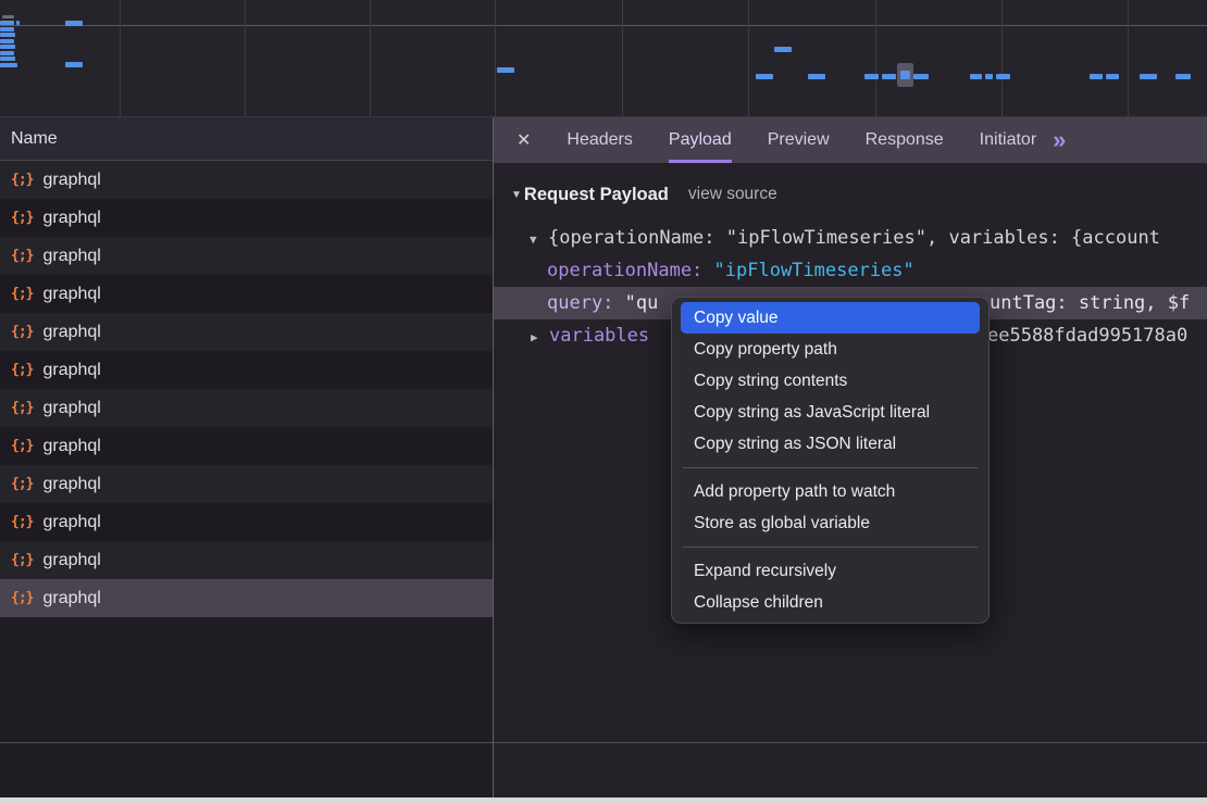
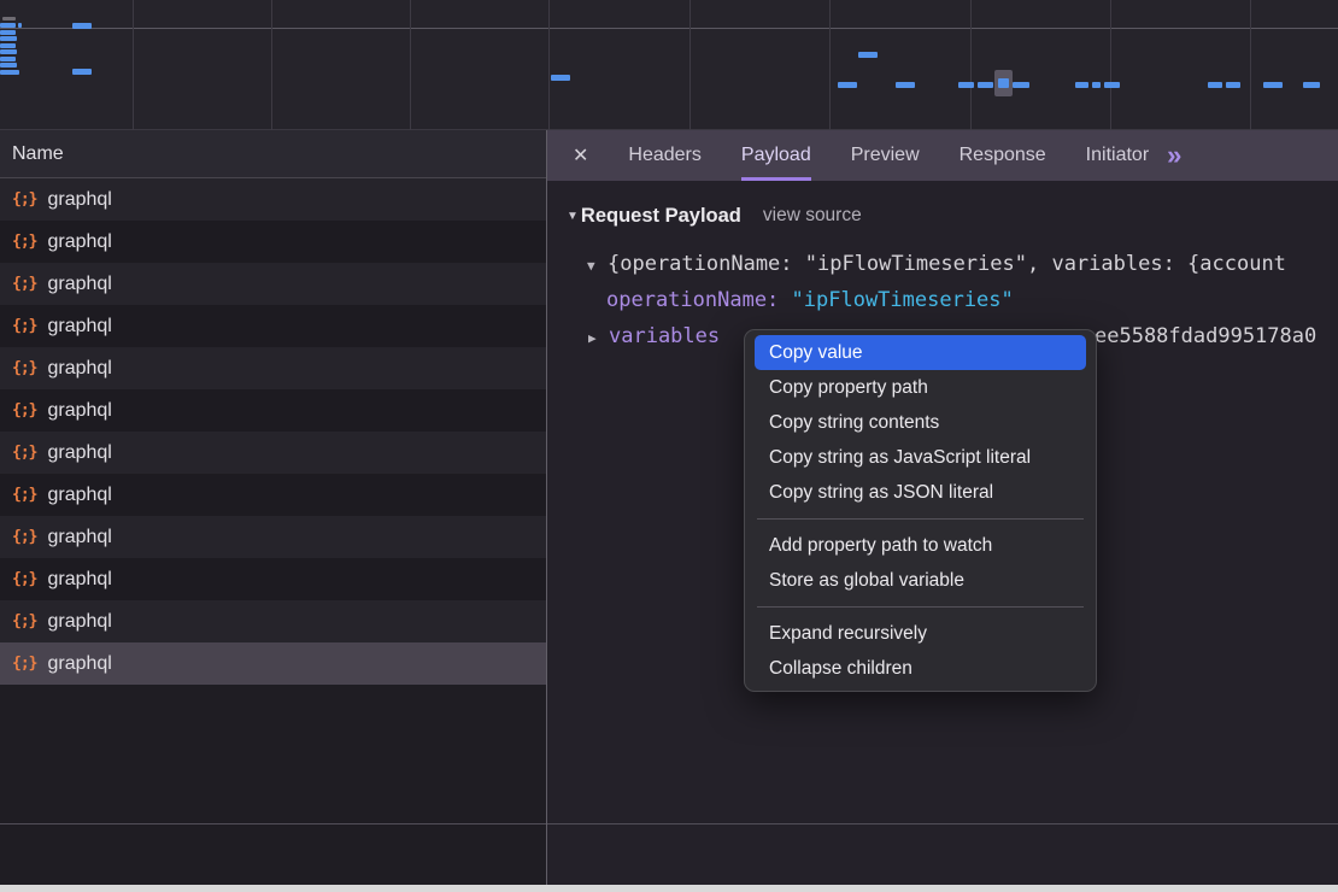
  Name
  {;}
  graphql
  {;}
  graphql
  {;}
  graphql
  {;}
  graphql
  {;}
  graphql
  {;}
  graphql
  {;}
  graphql
  {;}
  graphql
  {;}
  graphql
  {;}
  graphql
  {;}
  graphql
  {;}
  graphql
  ✕
  Headers
  Payload
  Preview
  Response
  Initiator
  »
  ▼
  Request Payload
  view source
  ▼ {operationName: "ipFlowTimeseries", variables: {account
  operationName: "ipFlowTimeseries"
- query: "qu
- untTag: string, $f
  ▶ variables
  ee5588fdad995178a0
  Copy value
  Copy property path
  Copy string contents
  Copy string as JavaScript literal
  Copy string as JSON literal
  Add property path to watch
  Store as global variable
  Expand recursively
  Collapse children
